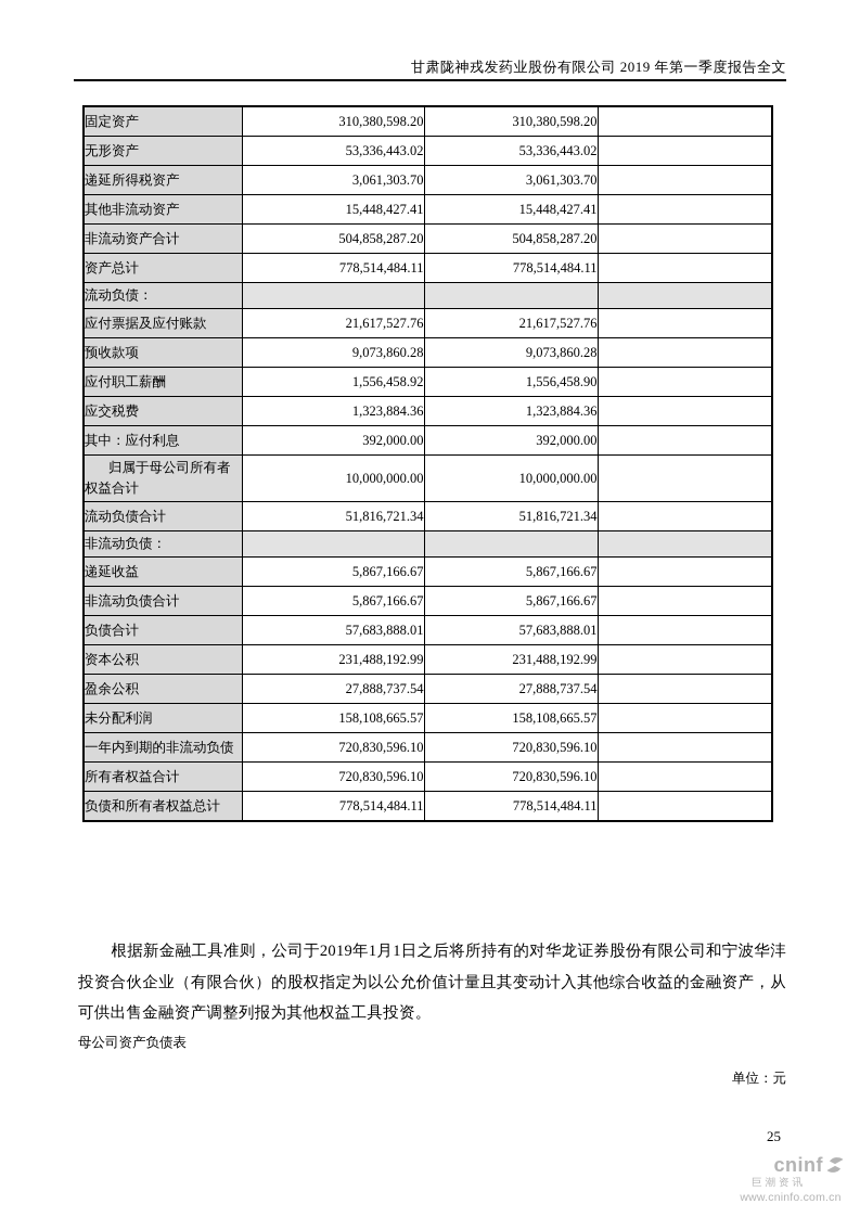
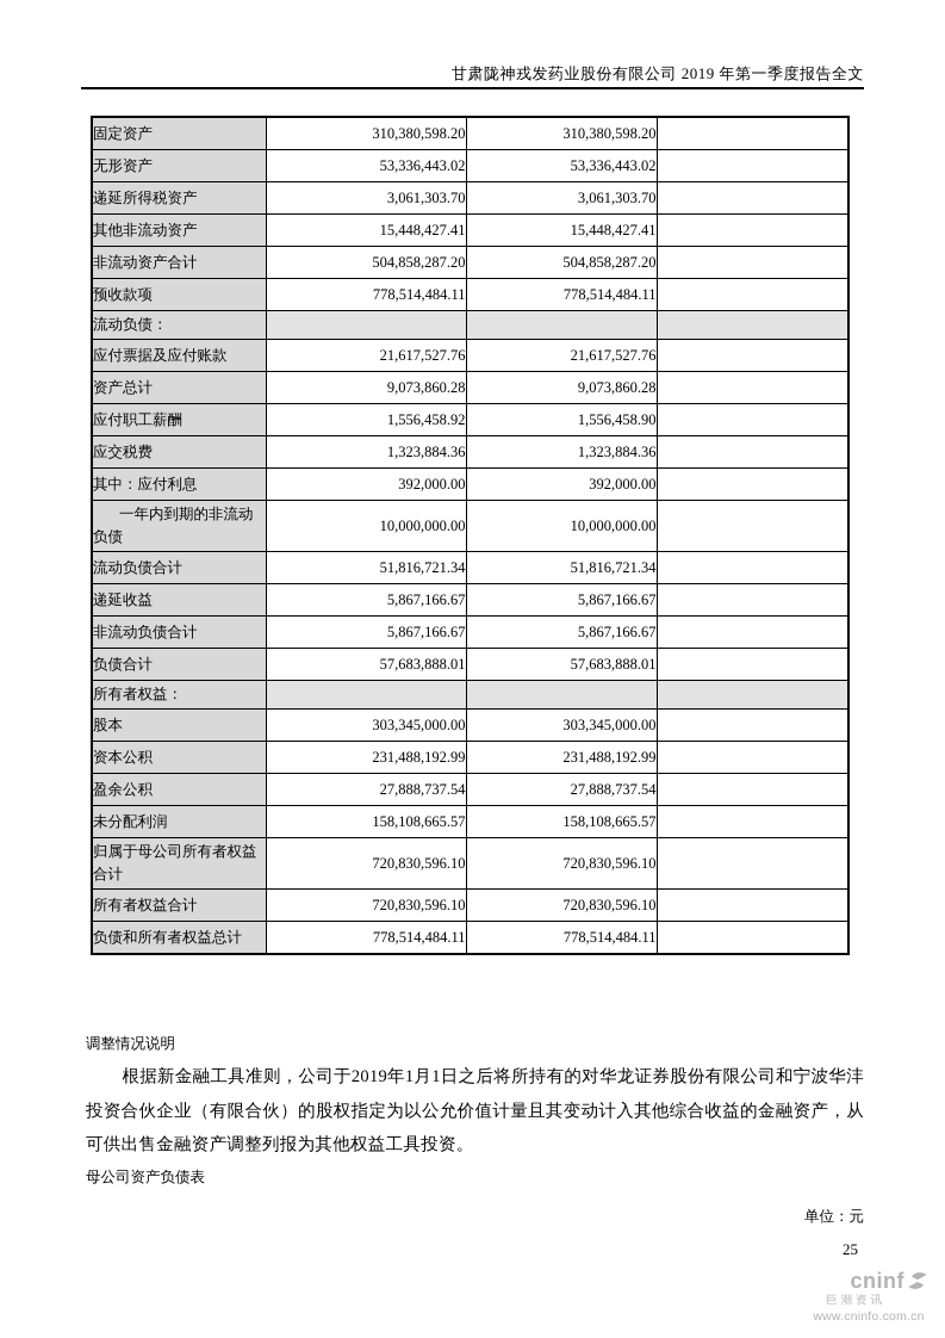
  甘肃陇神戎发药业股份有限公司 2019 年第一季度报告全文
  固定资产	310,380,598.20	310,380,598.20
  无形资产	53,336,443.02	53,336,443.02
  递延所得税资产	3,061,303.70	3,061,303.70
  其他非流动资产	15,448,427.41	15,448,427.41
  非流动资产合计	504,858,287.20	504,858,287.20
- 资产总计	778,514,484.11	778,514,484.11
+ 预收款项	778,514,484.11	778,514,484.11
  流动负债：
  应付票据及应付账款	21,617,527.76	21,617,527.76
- 预收款项	9,073,860.28	9,073,860.28
+ 资产总计	9,073,860.28	9,073,860.28
  应付职工薪酬	1,556,458.92	1,556,458.90
  应交税费	1,323,884.36	1,323,884.36
  其中：应付利息	392,000.00	392,000.00
- 归属于母公司所有者权益合计	10,000,000.00	10,000,000.00
+ 一年内到期的非流动负债	10,000,000.00	10,000,000.00
  流动负债合计	51,816,721.34	51,816,721.34
- 非流动负债：
  递延收益	5,867,166.67	5,867,166.67
  非流动负债合计	5,867,166.67	5,867,166.67
  负债合计	57,683,888.01	57,683,888.01
+ 所有者权益：
+ 股本	303,345,000.00	303,345,000.00
  资本公积	231,488,192.99	231,488,192.99
  盈余公积	27,888,737.54	27,888,737.54
  未分配利润	158,108,665.57	158,108,665.57
- 一年内到期的非流动负债	720,830,596.10	720,830,596.10
+ 归属于母公司所有者权益合计	720,830,596.10	720,830,596.10
  所有者权益合计	720,830,596.10	720,830,596.10
  负债和所有者权益总计	778,514,484.11	778,514,484.11
+ 调整情况说明
  根据新金融工具准则，公司于2019年1月1日之后将所持有的对华龙证券股份有限公司和宁波华沣投资合伙企业（有限合伙）的股权指定为以公允价值计量且其变动计入其他综合收益的金融资产，从可供出售金融资产调整列报为其他权益工具投资。
  母公司资产负债表
  单位：元
  25
  cninf
  巨潮资讯
  www.cninfo.com.cn
